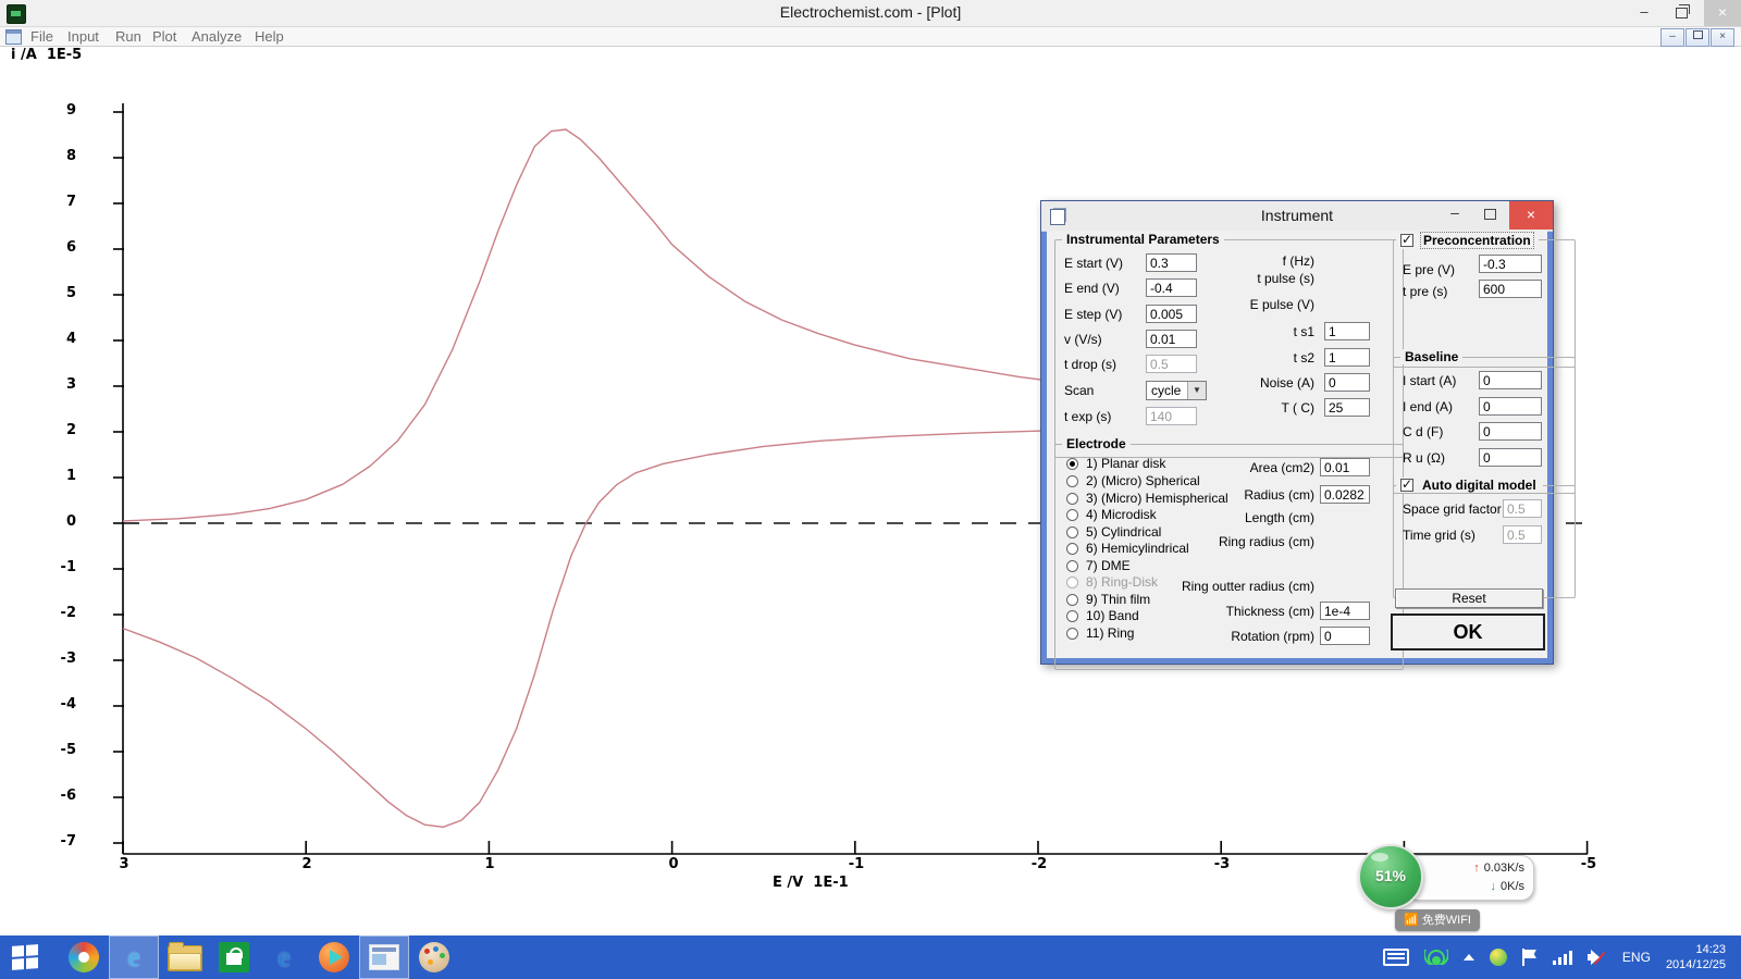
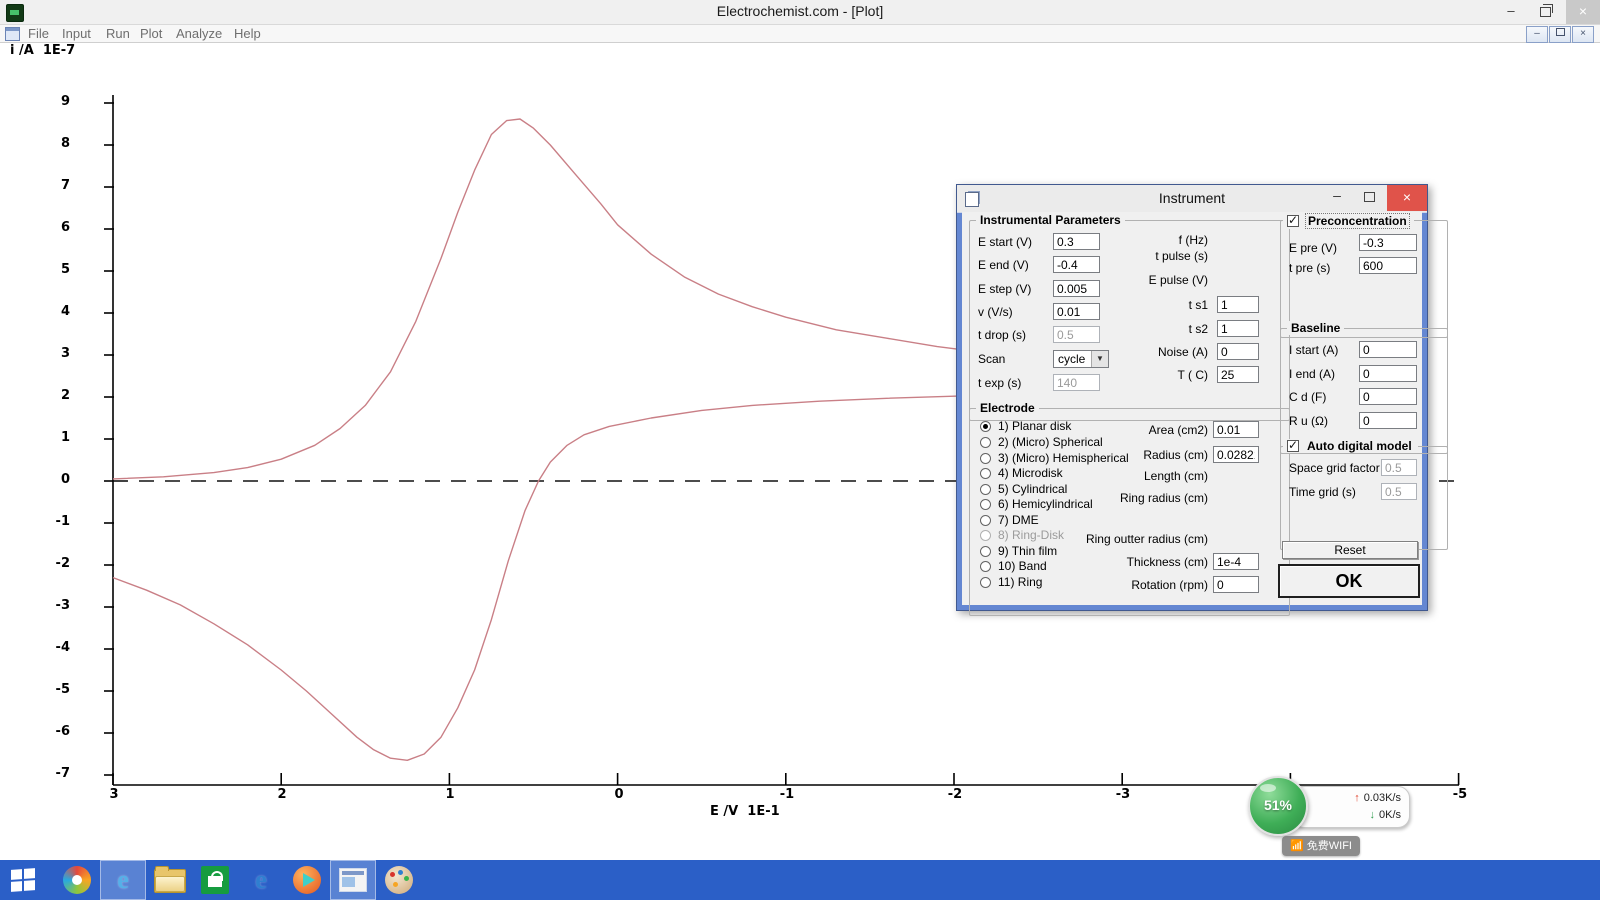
  Electrochemist.com - [Plot]
  –
  ×
  File
  Input
  Run
  Plot
  Analyze
  Help
  –
  ×
- i /A 1E-5
+ i /A 1E-7
  E /V 1E-1
  9
  8
  7
  6
  5
  4
  3
  2
  1
  0
  -1
  -2
  -3
  -4
  -5
  -6
  -7
  3
  2
  1
  0
  -1
  -2
  -3
  -5
  Instrument
  –
  ×
  Instrumental Parameters
  E start (V)
  0.3
  E end (V)
  -0.4
  E step (V)
  0.005
  v (V/s)
  0.01
  t drop (s)
  0.5
  Scan
  cycle
  ▼
  t exp (s)
  140
  f (Hz)
  t pulse (s)
  E pulse (V)
  t s1
  1
  t s2
  1
  Noise (A)
  0
  T ( C)
  25
  Electrode
  1) Planar disk
  2) (Micro) Spherical
  3) (Micro) Hemispherical
  4) Microdisk
  5) Cylindrical
  6) Hemicylindrical
  7) DME
  8) Ring-Disk
  9) Thin film
  10) Band
  11) Ring
  Area (cm2)
  0.01
  Radius (cm)
  0.0282
  Length (cm)
  Ring radius (cm)
  Ring outter radius (cm)
  Thickness (cm)
  1e-4
  Rotation (rpm)
  0
  Preconcentration
  E pre (V)
  -0.3
  t pre (s)
  600
  Baseline
  I start (A)
  0
  I end (A)
  0
  C d (F)
  0
  R u (Ω)
  0
  Auto digital model
  Space grid factor
  0.5
  Time grid (s)
  0.5
  Reset
  OK
  ↑ 0.03K/s
  ↓ 0K/s
  51%
  📶 免费WIFI
  e
  e
- ENG
- 14:23
- 2014/12/25
